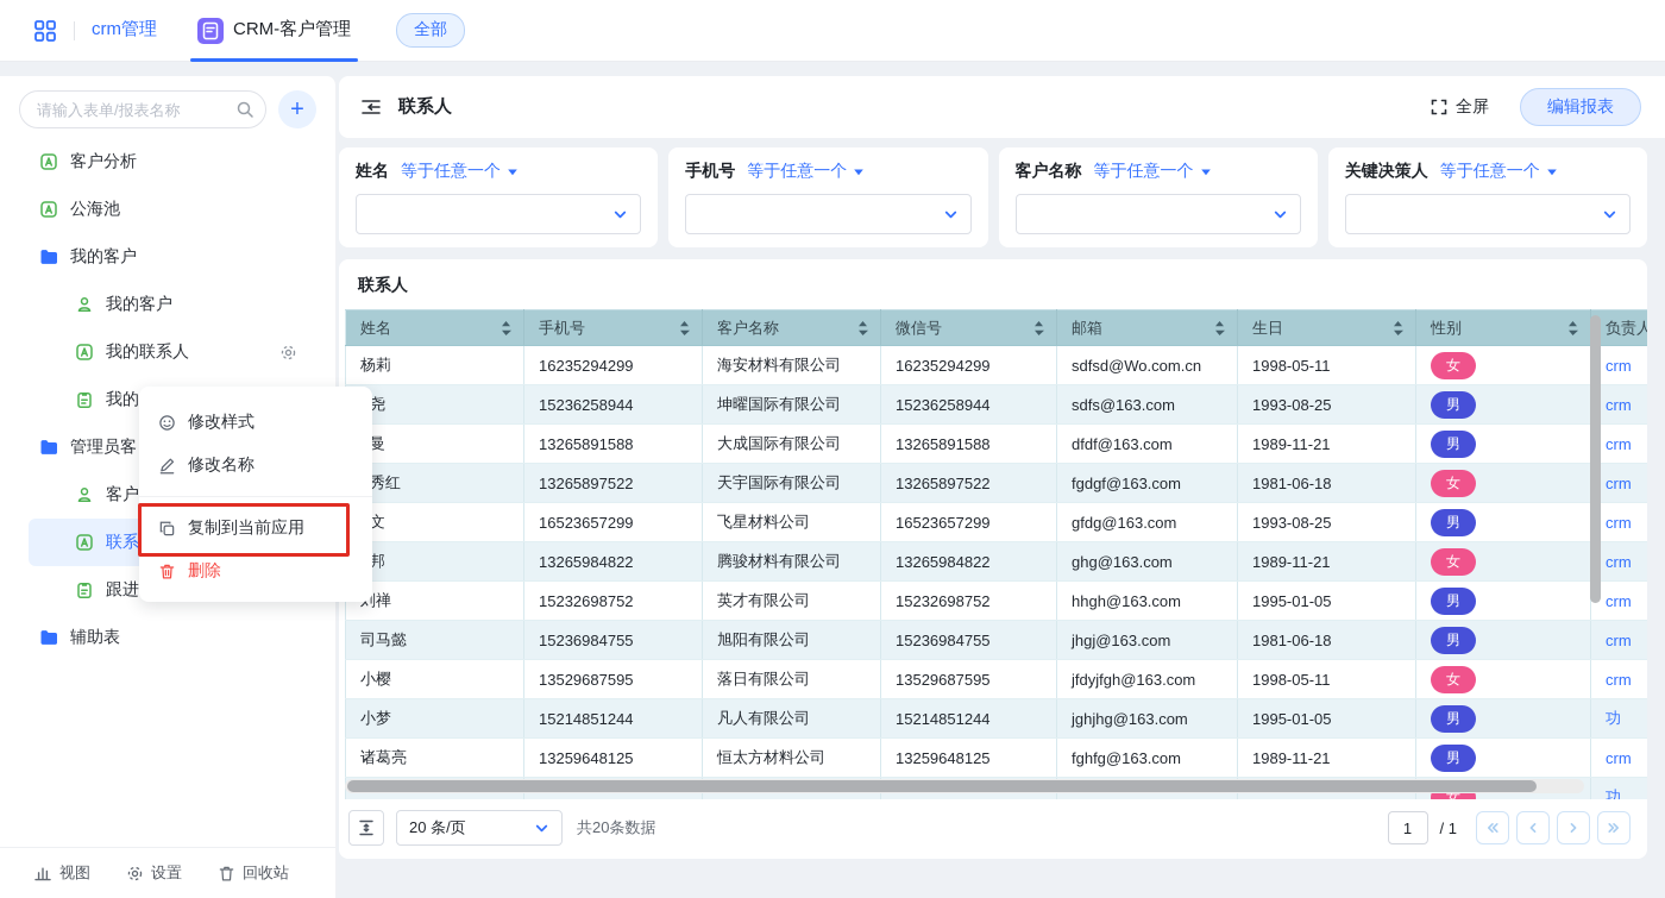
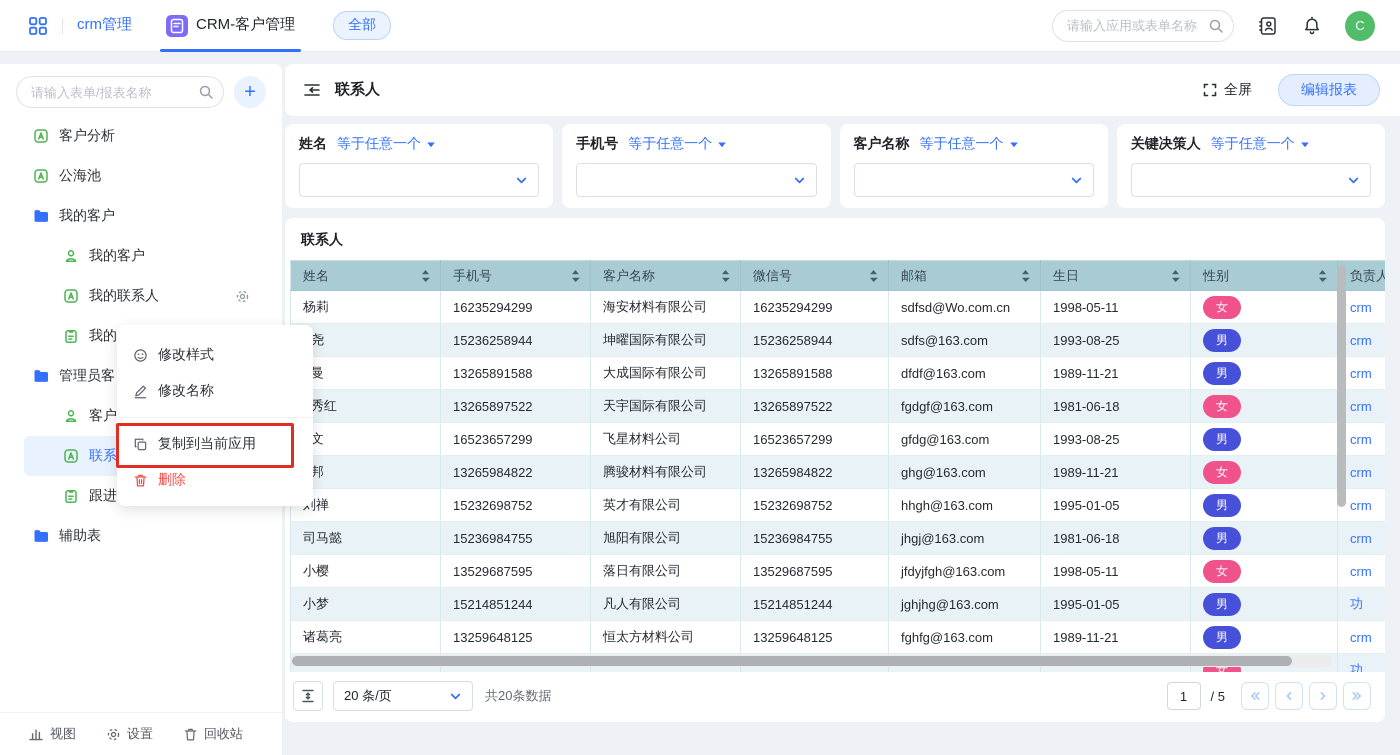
  crm管理
  CRM-客户管理
  全部
+ 请输入应用或表单名称
+ C
  请输入表单/报表名称
  +
  客户分析
  公海池
  我的客户
  我的客户
  我的联系人
  我的
  管理员客
  客户
  跟进
  辅助表
  视图
  设置
  回收站
  联系人
  全屏
  编辑报表
  姓名
  等于任意一个
  手机号
  等于任意一个
  客户名称
  等于任意一个
  关键决策人
  等于任意一个
  联系人
  姓名	手机号	客户名称	微信号	邮箱	生日	性别	负责人
  杨莉	16235294299	海安材料有限公司	16235294299	sdfsd@Wo.com.cn	1998-05-11	女	crm
  尧	15236258944	坤曜国际有限公司	15236258944	sdfs@163.com	1993-08-25	男	crm
  曼	13265891588	大成国际有限公司	13265891588	dfdf@163.com	1989-11-21	男	crm
  秀红	13265897522	天宇国际有限公司	13265897522	fgdgf@163.com	1981-06-18	女	crm
  文	16523657299	飞星材料公司	16523657299	gfdg@163.com	1993-08-25	男	crm
  邦	13265984822	腾骏材料有限公司	13265984822	ghg@163.com	1989-11-21	女	crm
  禅	15232698752	英才有限公司	15232698752	hhgh@163.com	1995-01-05	男	crm
  司马懿	15236984755	旭阳有限公司	15236984755	jhgj@163.com	1981-06-18	男	crm
  小樱	13529687595	落日有限公司	13529687595	jfdyjfgh@163.com	1998-05-11	女	crm
  小梦	15214851244	凡人有限公司	15214851244	jghjhg@163.com	1995-01-05	男	功
  诸葛亮	13259648125	恒太方材料公司	13259648125	fghfg@163.com	1989-11-21	男	crm
  						女	功
  20 条/页
  共20条数据
  1
- / 1
+ / 5
  修改样式
  修改名称
  复制到当前应用
  删除
